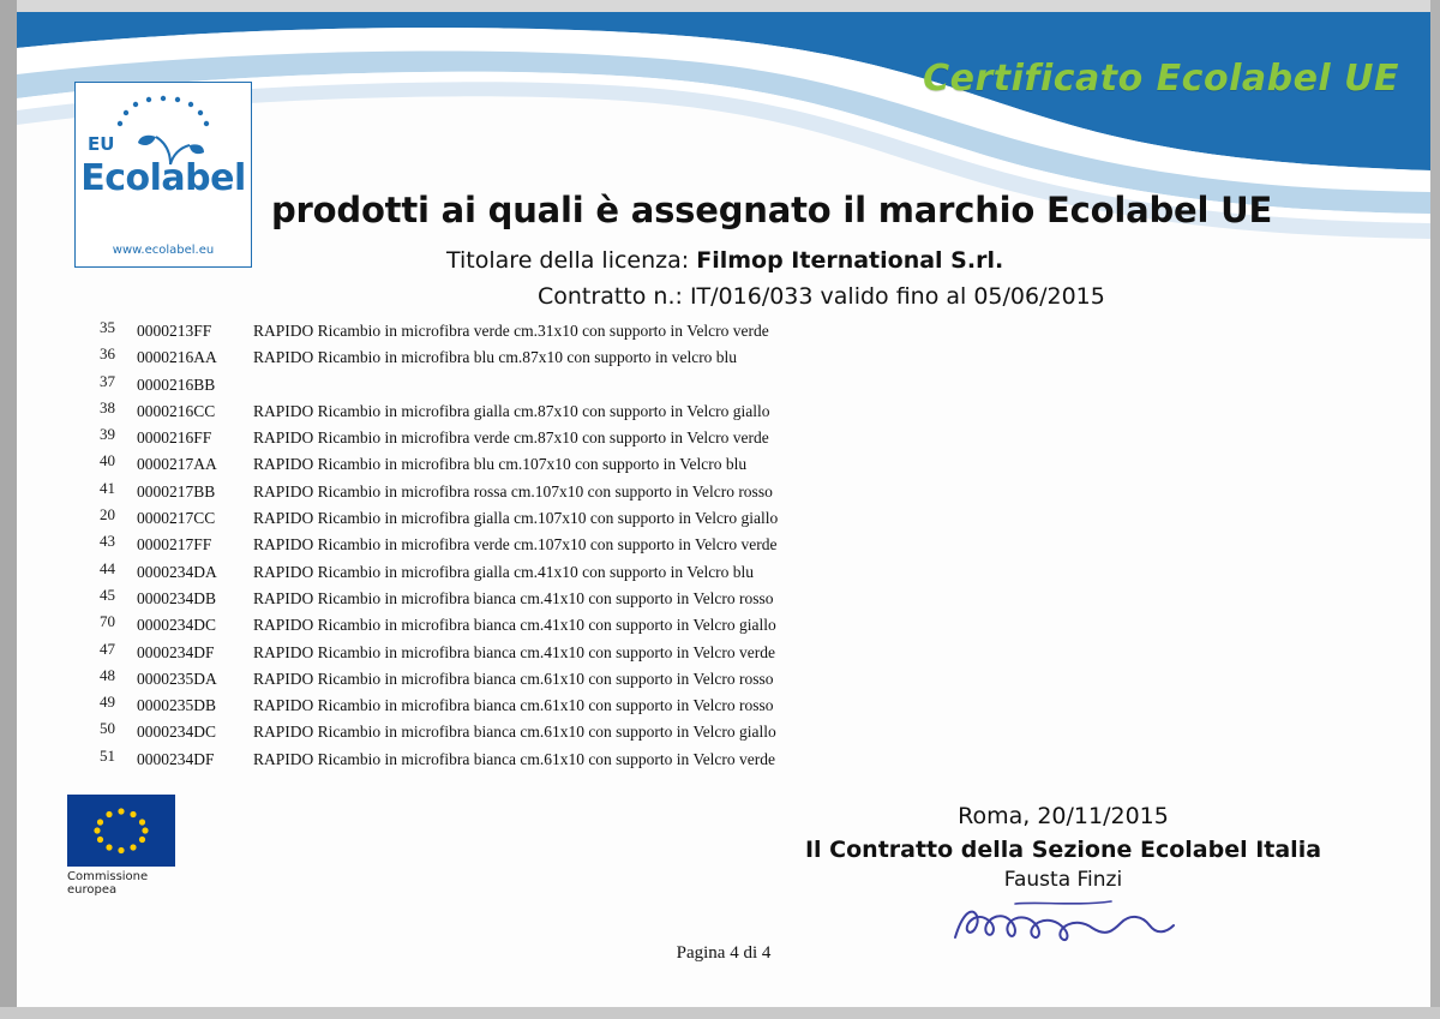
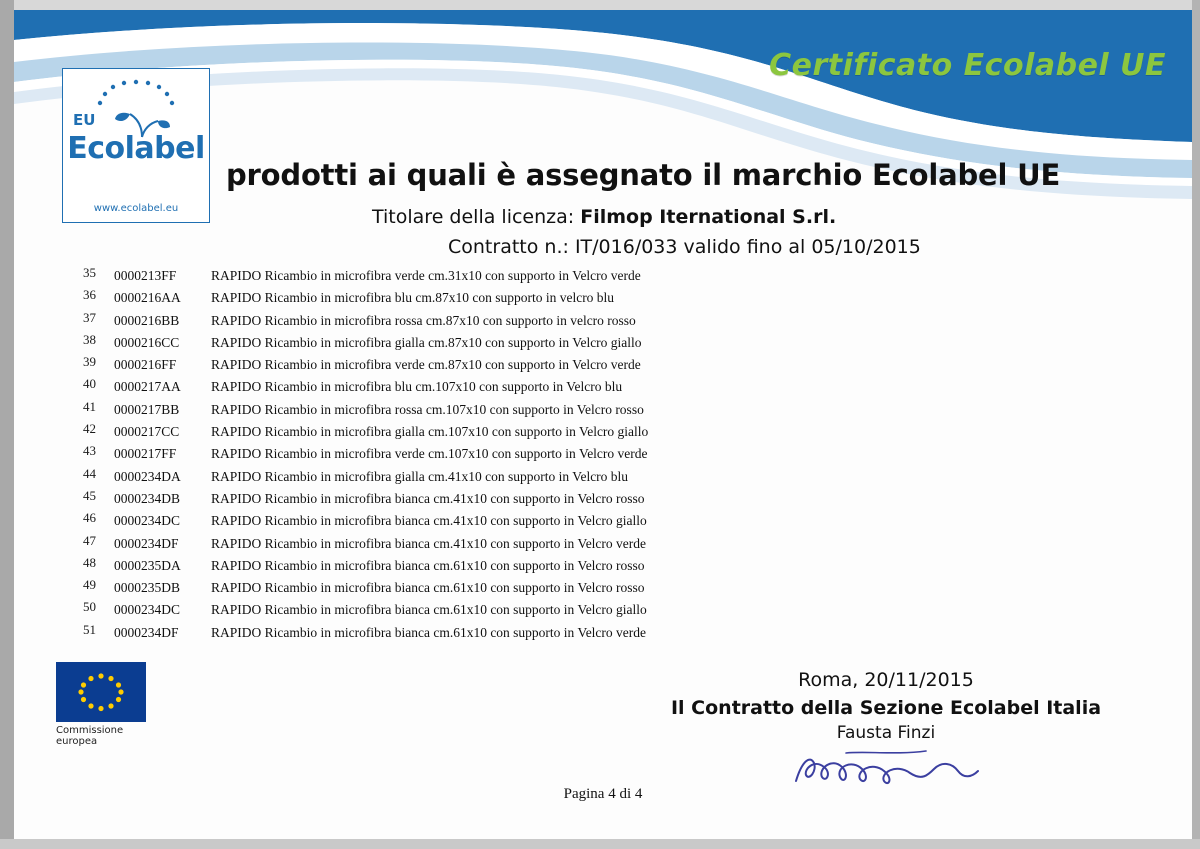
  Certificato Ecolabel UE
  EU
  Ecolabel
  www.ecolabel.eu
  prodotti ai quali è assegnato il marchio Ecolabel UE
  Titolare della licenza: Filmop Iternational S.rl.
- Contratto n.: IT/016/033 valido fino al 05/06/2015
+ Contratto n.: IT/016/033 valido fino al 05/10/2015
  35
  0000213FF
  RAPIDO Ricambio in microfibra verde cm.31x10 con supporto in Velcro verde
  36
  0000216AA
  RAPIDO Ricambio in microfibra blu cm.87x10 con supporto in velcro blu
  37
  0000216BB
+ RAPIDO Ricambio in microfibra rossa cm.87x10 con supporto in velcro rosso
  38
  0000216CC
  RAPIDO Ricambio in microfibra gialla cm.87x10 con supporto in Velcro giallo
  39
  0000216FF
  RAPIDO Ricambio in microfibra verde cm.87x10 con supporto in Velcro verde
  40
  0000217AA
  RAPIDO Ricambio in microfibra blu cm.107x10 con supporto in Velcro blu
  41
  0000217BB
  RAPIDO Ricambio in microfibra rossa cm.107x10 con supporto in Velcro rosso
- 20
+ 42
  0000217CC
  RAPIDO Ricambio in microfibra gialla cm.107x10 con supporto in Velcro giallo
  43
  0000217FF
  RAPIDO Ricambio in microfibra verde cm.107x10 con supporto in Velcro verde
  44
  0000234DA
  RAPIDO Ricambio in microfibra gialla cm.41x10 con supporto in Velcro blu
  45
  0000234DB
  RAPIDO Ricambio in microfibra bianca cm.41x10 con supporto in Velcro rosso
- 70
+ 46
  0000234DC
  RAPIDO Ricambio in microfibra bianca cm.41x10 con supporto in Velcro giallo
  47
  0000234DF
  RAPIDO Ricambio in microfibra bianca cm.41x10 con supporto in Velcro verde
  48
  0000235DA
  RAPIDO Ricambio in microfibra bianca cm.61x10 con supporto in Velcro rosso
  49
  0000235DB
  RAPIDO Ricambio in microfibra bianca cm.61x10 con supporto in Velcro rosso
  50
  0000234DC
  RAPIDO Ricambio in microfibra bianca cm.61x10 con supporto in Velcro giallo
  51
  0000234DF
  RAPIDO Ricambio in microfibra bianca cm.61x10 con supporto in Velcro verde
  Commissione
  europea
  Roma, 20/11/2015
  Il Contratto della Sezione Ecolabel Italia
  Fausta Finzi
  Pagina 4 di 4
